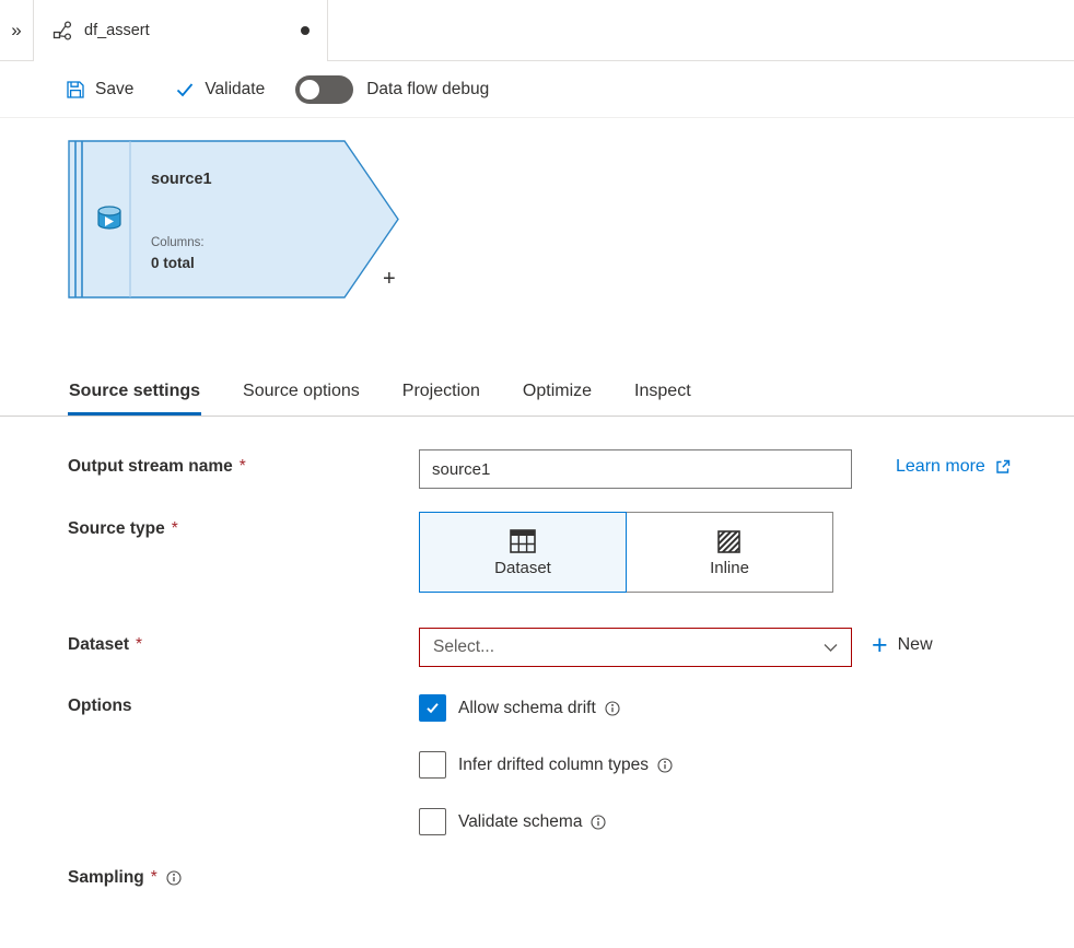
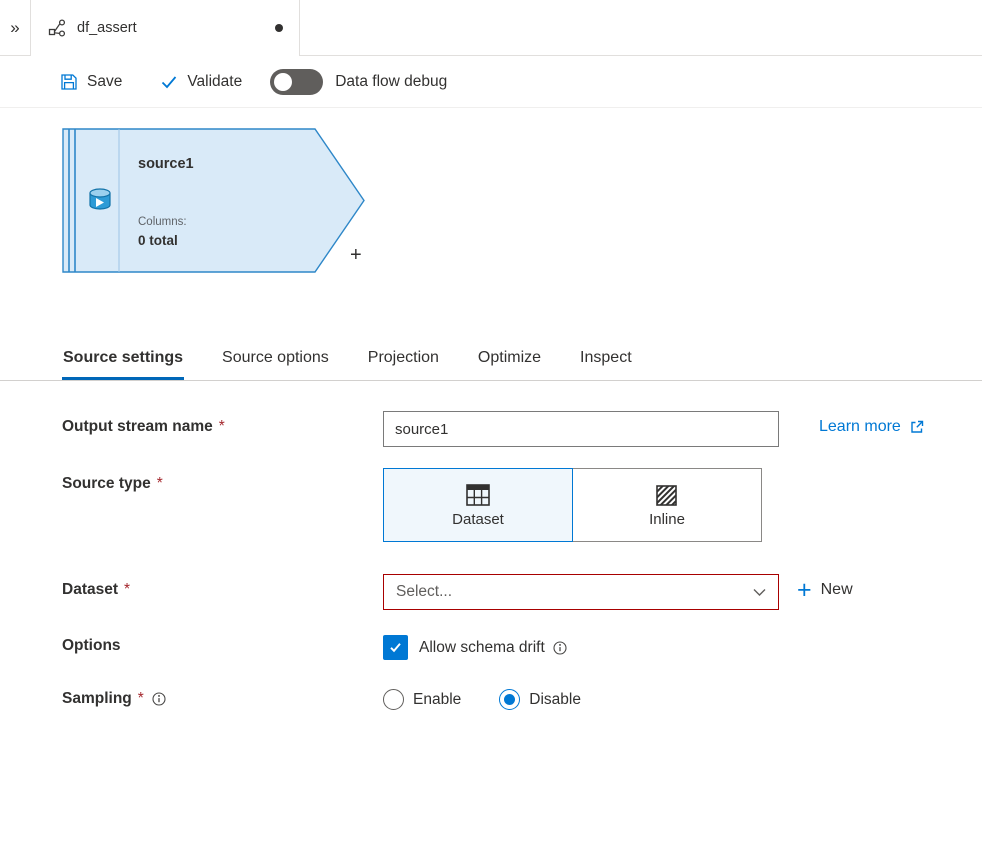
  »
  df_assert
  Save
  Validate
  Data flow debug
  source1
  Columns:
  0 total
  +
  Source settings
  Source options
  Projection
  Optimize
  Inspect
  Output stream name
  *
  source1
  Learn more
  Source type
  *
  Dataset
  Inline
  Dataset
  *
  Select...
  +
  New
  Options
  Allow schema drift
- Infer drifted column types
- Validate schema
  Sampling
  *
+ Enable
+ Disable
